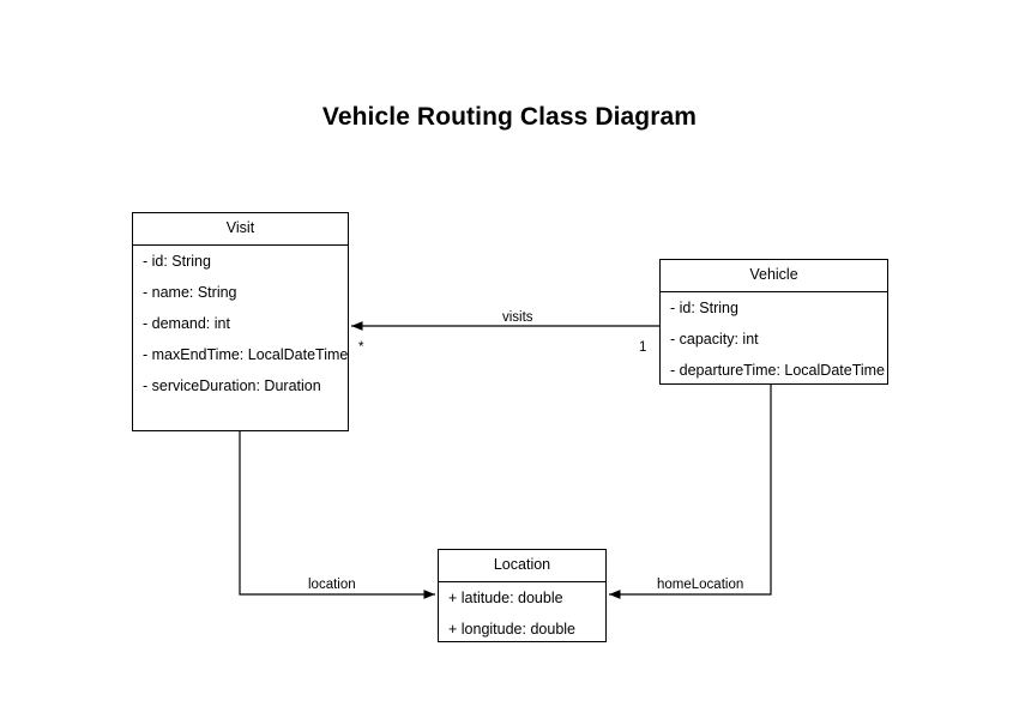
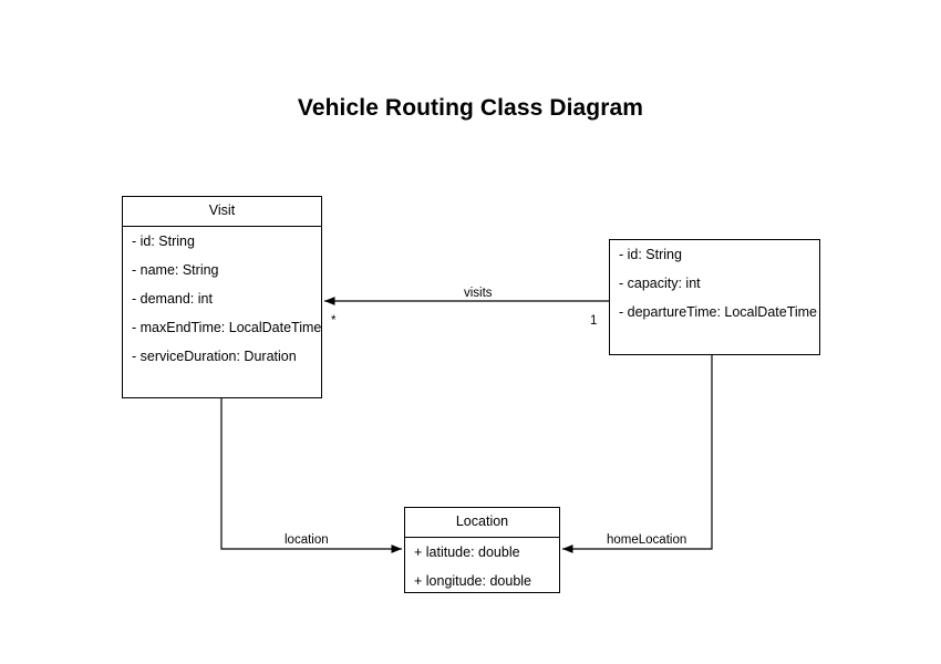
  Vehicle Routing Class Diagram
  Visit
  - id: String
  - name: String
  - demand: int
  - maxEndTime: LocalDateTime
  - serviceDuration: Duration
- Vehicle
  - id: String
  - capacity: int
  - departureTime: LocalDateTime
  Location
  + latitude: double
  + longitude: double
  visits
  location
  homeLocation
  *
  1
